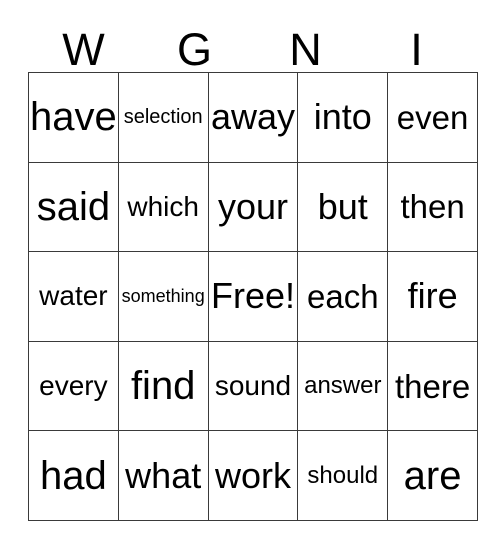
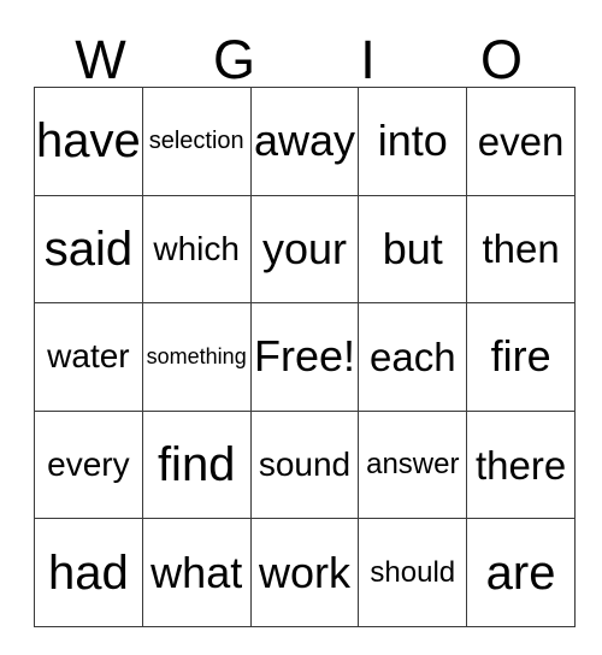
  W
  G
- N
  I
+ O
  have	selection	away	into	even
  said	which	your	but	then
  water	something	Free!	each	fire
  every	find	sound	answer	there
  had	what	work	should	are
